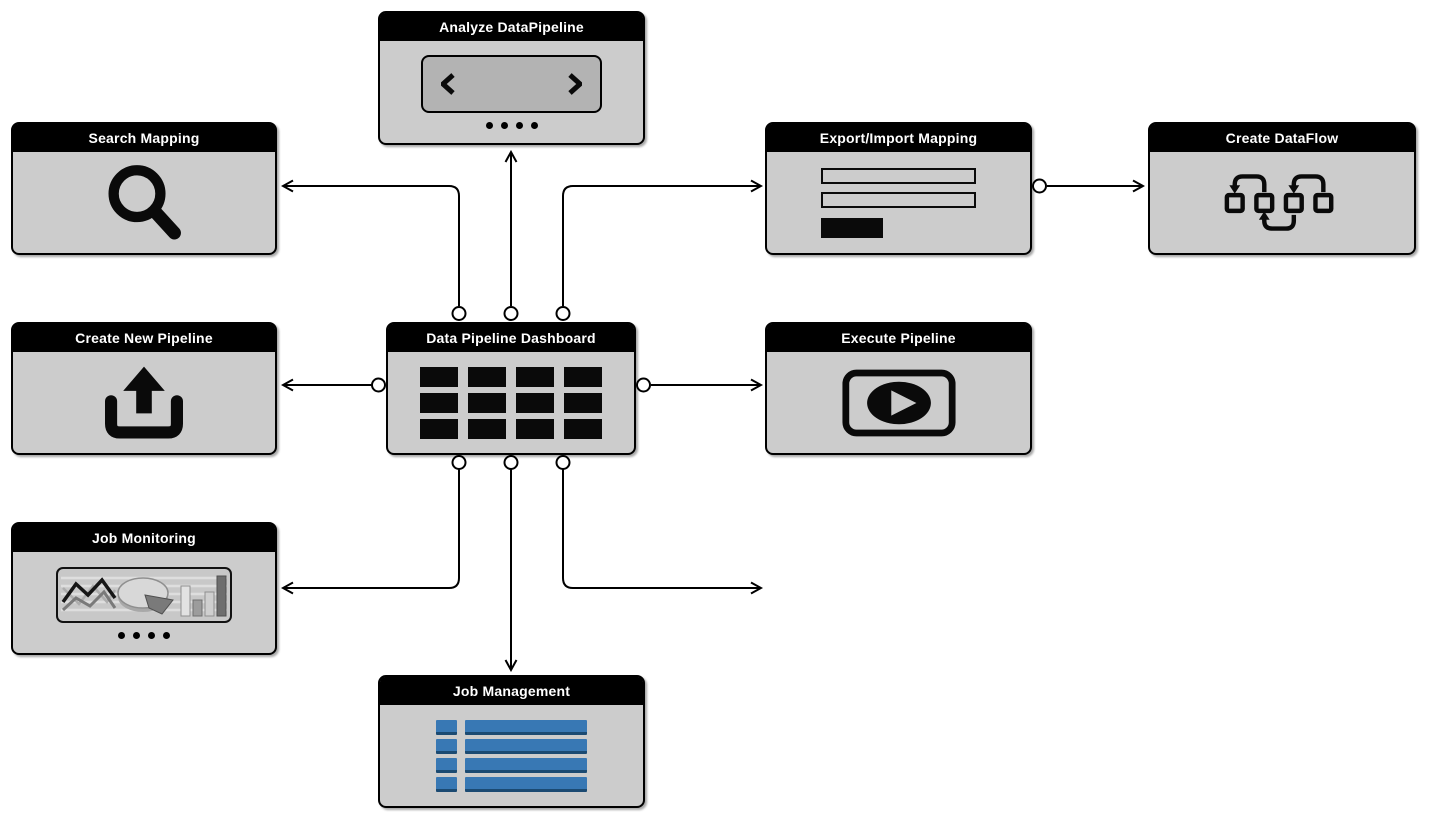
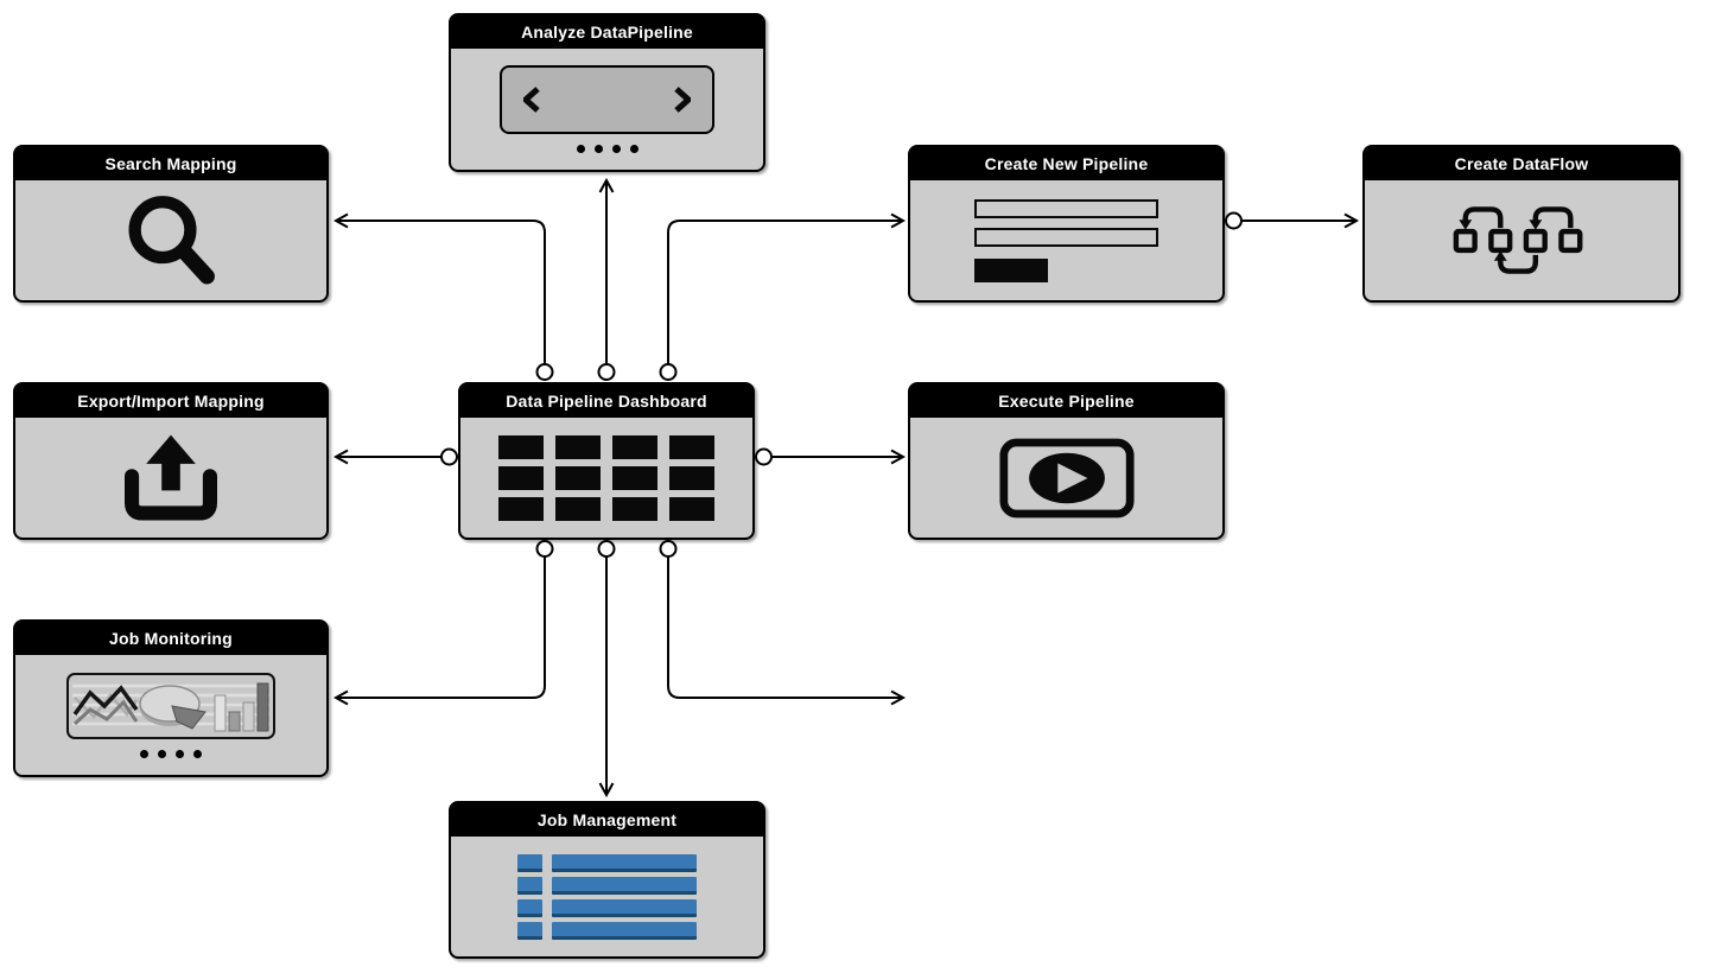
  Analyze DataPipeline
  Search Mapping
- Export/Import Mapping
+ Create New Pipeline
  Create DataFlow
- Create New Pipeline
+ Export/Import Mapping
  Data Pipeline Dashboard
  Execute Pipeline
  Job Monitoring
  Job Management
